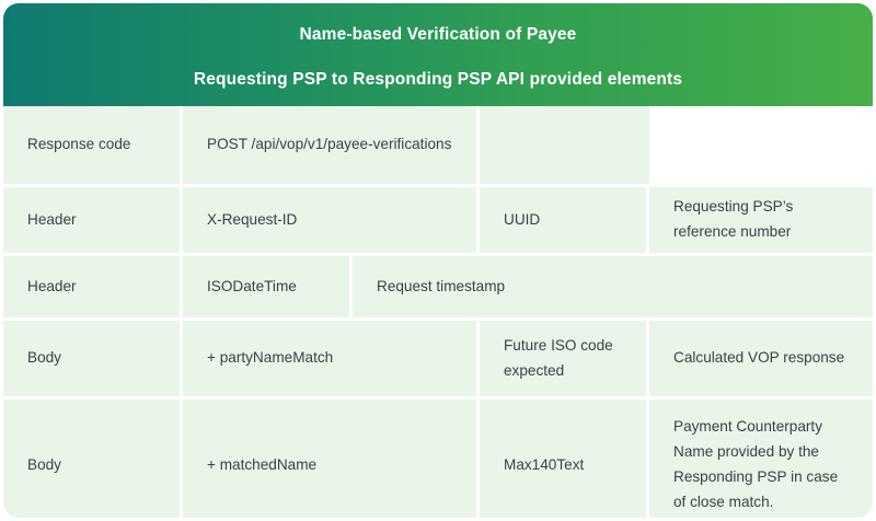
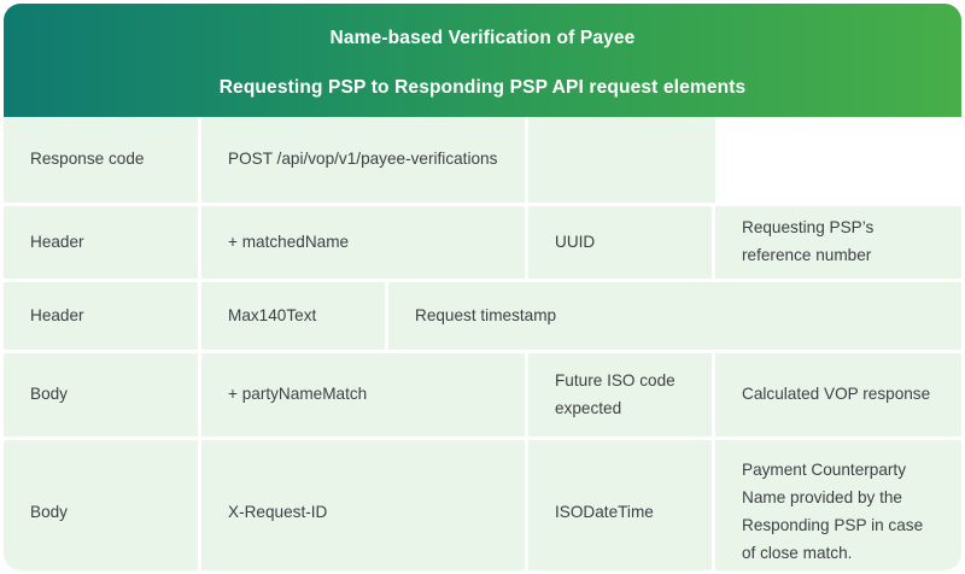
  Name-based Verification of Payee
- Requesting PSP to Responding PSP API provided elements
+ Requesting PSP to Responding PSP API request elements
  Response code
  POST /api/vop/v1/payee-verifications
  Header
- X-Request-ID
+ + matchedName
  UUID
  Requesting PSP’s reference number
  Header
- ISODateTime
+ Max140Text
  Request timestamp
  Body
  + partyNameMatch
  Future ISO code expected
  Calculated VOP response
  Body
- + matchedName
+ X-Request-ID
- Max140Text
+ ISODateTime
  Payment Counterparty Name provided by the Responding PSP in case of close match.
